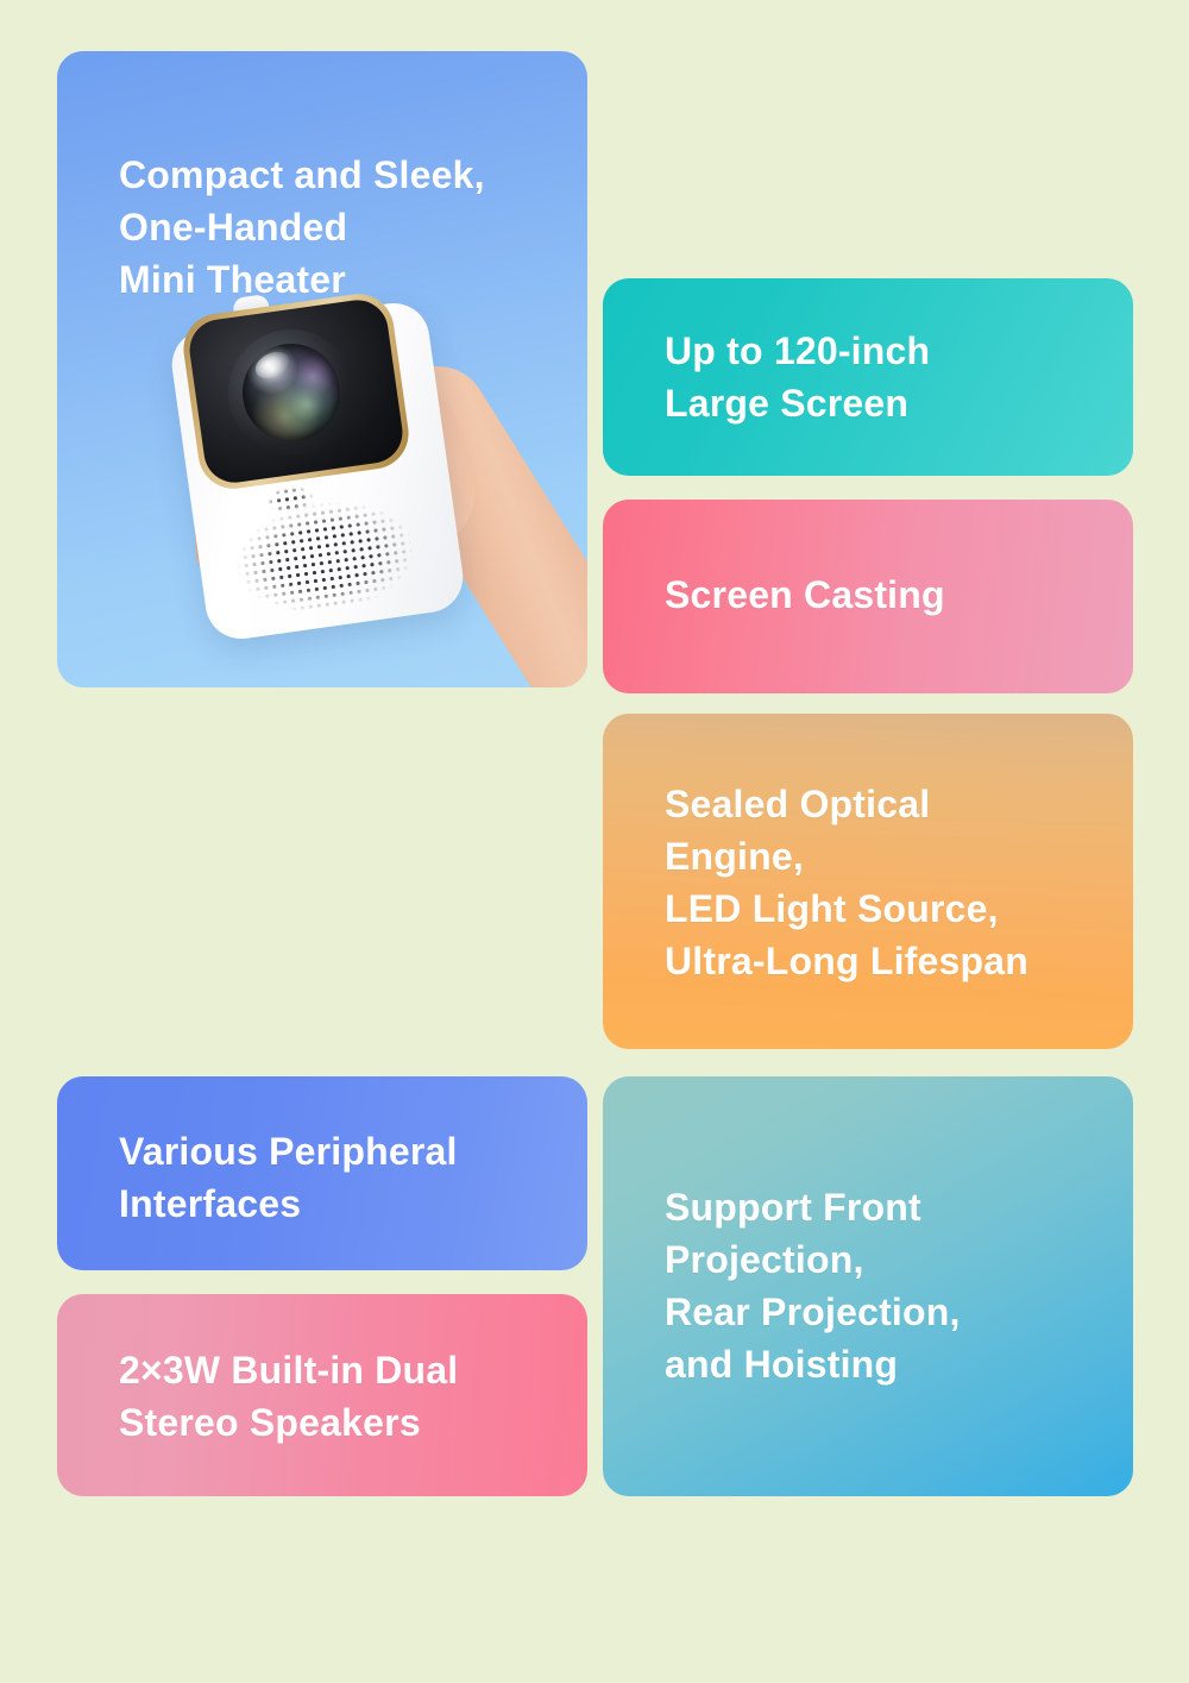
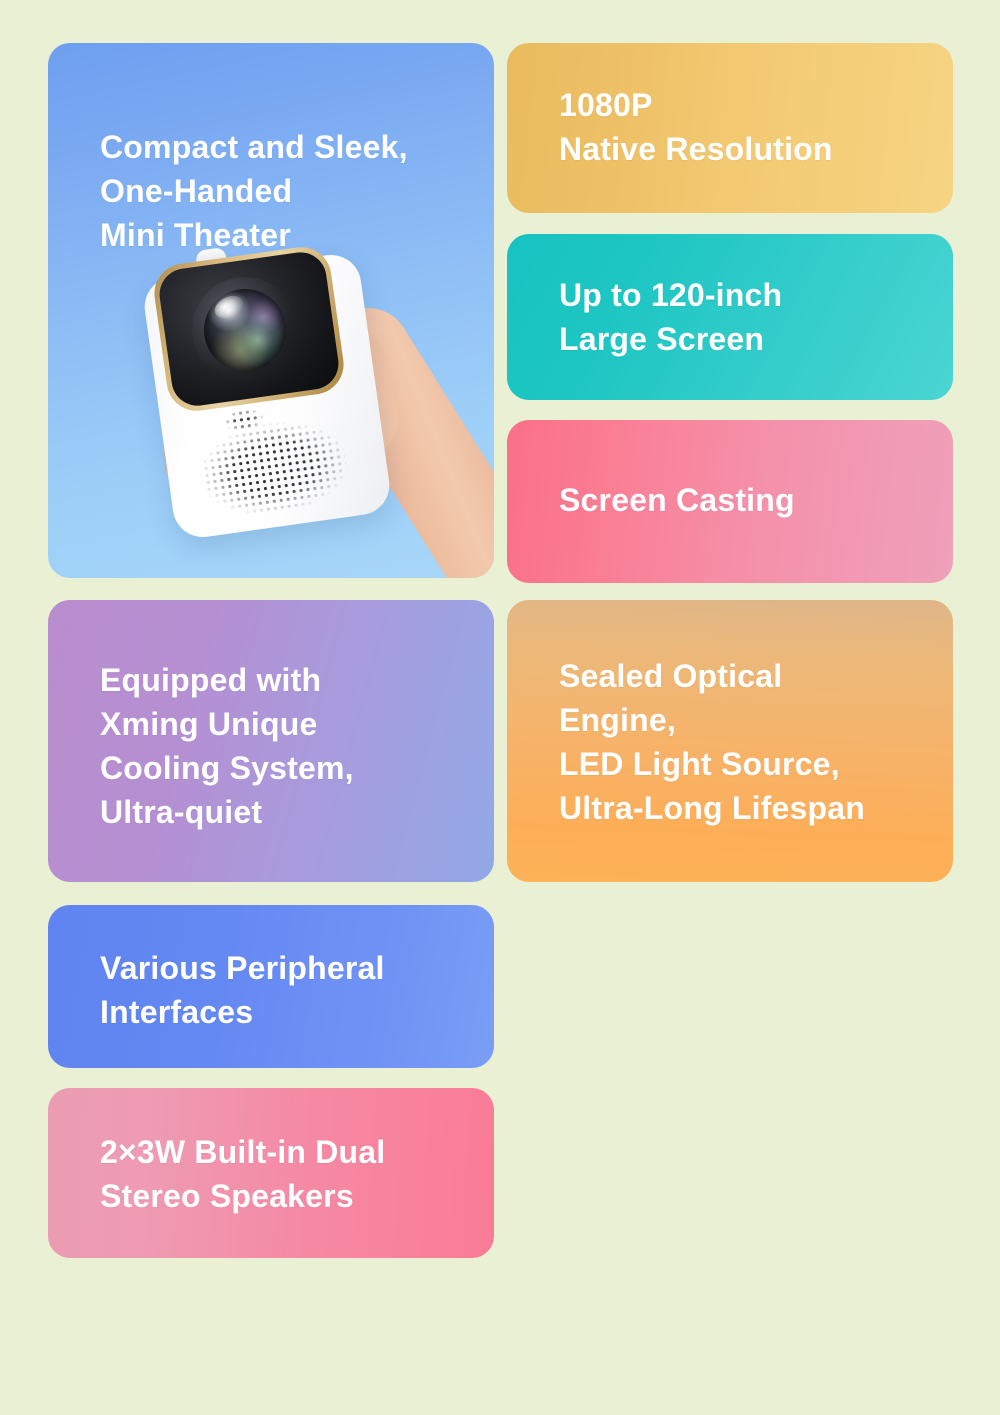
  Compact and Sleek,
  One-Handed
  Mini Theater
+ Equipped with
+ Xming Unique
+ Cooling System,
+ Ultra-quiet
  Various Peripheral
  Interfaces
  2×3W Built-in Dual
  Stereo Speakers
+ 1080P
+ Native Resolution
  Up to 120-inch
  Large Screen
  Screen Casting
  Sealed Optical
  Engine,
  LED Light Source,
  Ultra-Long Lifespan
- Support Front
- Projection,
- Rear Projection,
- and Hoisting
